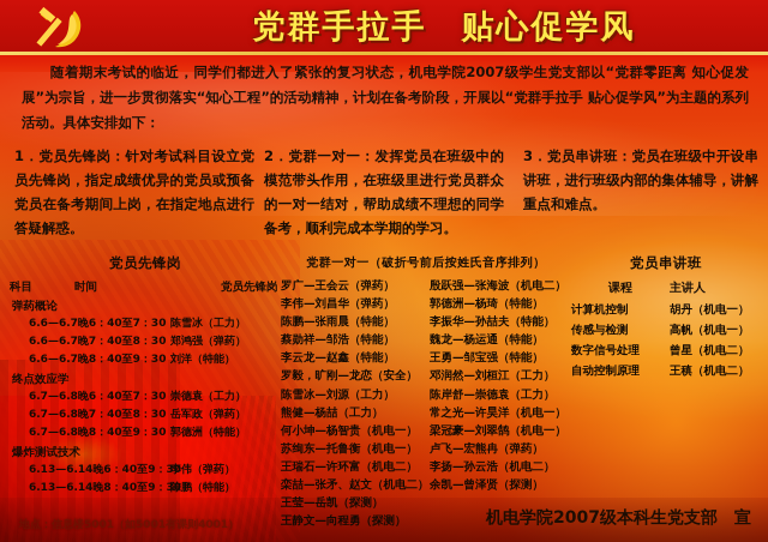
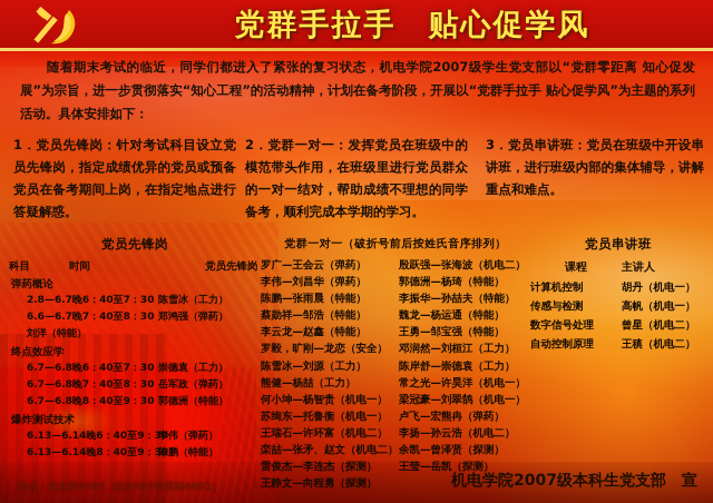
  党群手拉手 贴心促学风
  随着期末考试的临近，同学们都进入了紧张的复习状态，机电学院2007级学生党支部以“党群零距离 知心促发展”为宗旨，进一步贯彻落实“知心工程”的活动精神，计划在备考阶段，开展以“党群手拉手 贴心促学风”为主题的系列活动。具体安排如下：
  1．党员先锋岗：针对考试科目设立党员先锋岗，指定成绩优异的党员或预备党员在备考期间上岗，在指定地点进行答疑解惑。
  2．党群一对一：发挥党员在班级中的模范带头作用，在班级里进行党员群众的一对一结对，帮助成绩不理想的同学备考，顺利完成本学期的学习。
  3．党员串讲班：党员在班级中开设串讲班，进行班级内部的集体辅导，讲解重点和难点。
  党员先锋岗
  科目
  时间
  党员先锋岗
  弹药概论
- 6.6—6.7晚6：40至7：30
+ 2.8—6.7晚6：40至7：30
  陈雪冰（工力）
  6.6—6.7晚7：40至8：30
  郑鸿强（弹药）
- 6.6—6.7晚8：40至9：30
  刘洋（特能）
  终点效应学
  6.7—6.8晚6：40至7：30
  崇德袁（工力）
  6.7—6.8晚7：40至8：30
  岳军政（弹药）
  6.7—6.8晚8：40至9：30
  郭德洲（特能）
  爆炸测试技术
  6.13—6.14晚6：40至9：3
  李伟（弹药）
  6.13—6.14晚8：40至9：3
  陈鹏（特能）
  党群一对一（破折号前后按姓氏音序排列）
  罗广—王会云（弹药）
  殷跃强—张海波（机电二）
  李伟—刘昌华（弹药）
  郭德洲—杨琦（特能）
  陈鹏—张雨晨（特能）
  李振华—孙喆夫（特能）
  蔡勋祥—邹浩（特能）
  魏龙—杨运通（特能）
  李云龙—赵鑫（特能）
  王勇—邹宝强（特能）
  罗毅，旷刚—龙恋（安全）
  邓润然—刘桓江（工力）
  陈雪冰—刘源（工力）
  陈岸舒—崇德袁（工力）
  熊健—杨喆（工力）
  常之光—许昊洋（机电一）
  何小坤—杨智贵（机电一）
  梁冠豪—刘翠鹄（机电一）
  苏绚东—托鲁衡（机电一）
  卢飞—宏熊冉（弹药）
  王瑞石—许环富（机电二）
  李扬—孙云浩（机电二）
  栾喆—张矛、赵文（机电二）
  余凯—曾泽贤（探测）
+ 雷俊杰—李连杰（探测）
  王莹—岳凯（探测）
  王静文—向程勇（探测）
  党员串讲班
  课程
  主讲人
  计算机控制
  胡丹（机电一）
  传感与检测
  高帆（机电一）
  数字信号处理
  曾星（机电二）
  自动控制原理
  王稹（机电二）
  地点：信息楼5001（如5001有课则4001）
  机电学院2007级本科生党支部 宣
